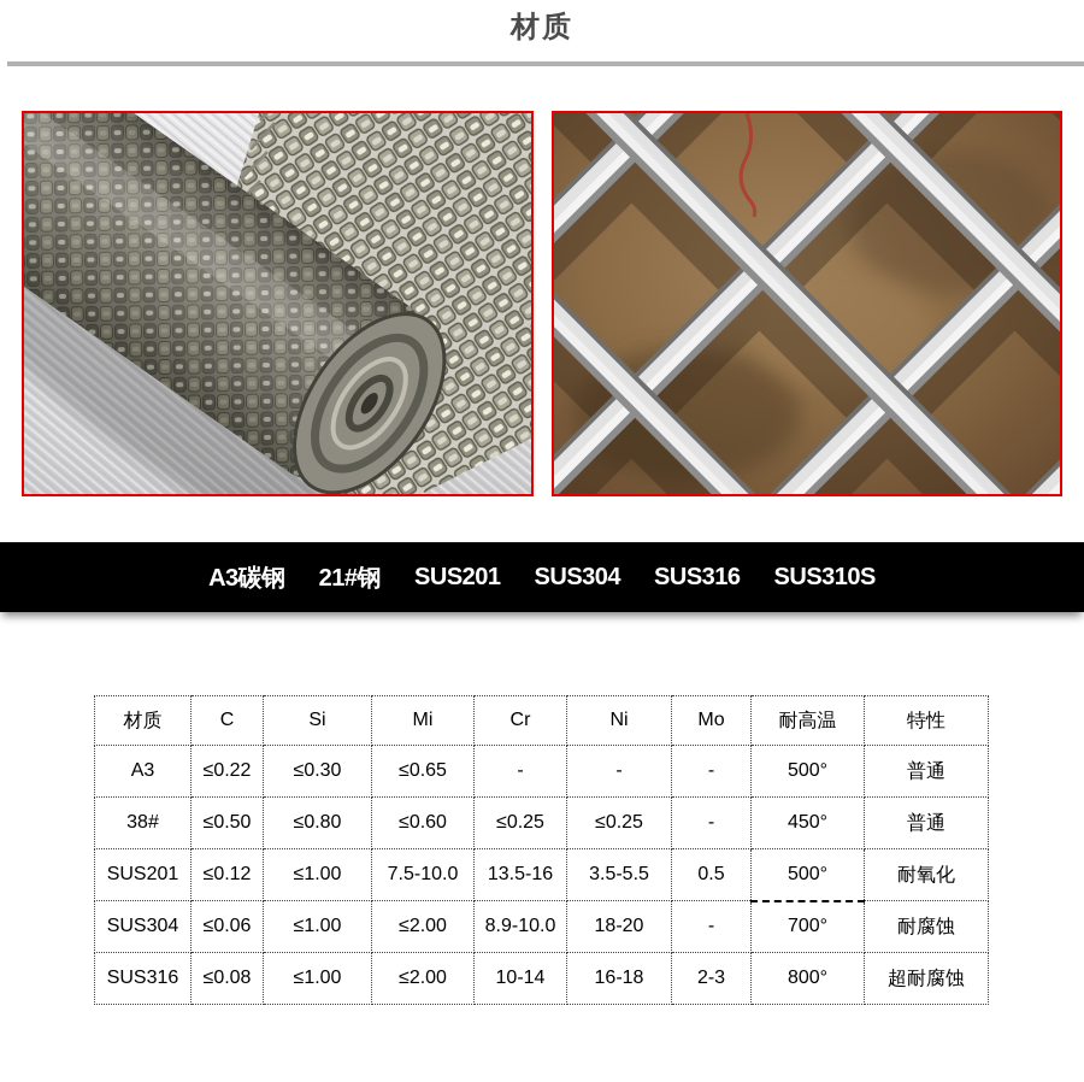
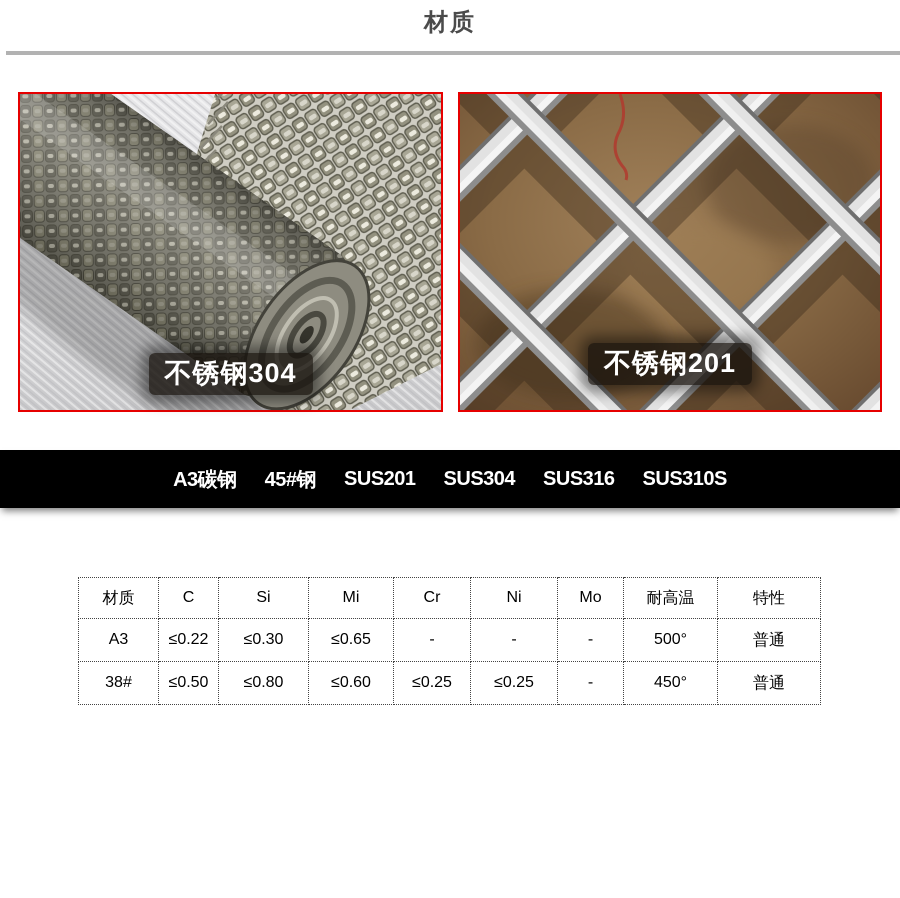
  材质
+ 不锈钢304
+ 不锈钢201
  A3碳钢
- 21#钢
+ 45#钢
  SUS201
  SUS304
  SUS316
  SUS310S
  材质	C	Si	Mi	Cr	Ni	Mo	耐高温	特性
  A3	≤0.22	≤0.30	≤0.65	-	-	-	500°	普通
  38#	≤0.50	≤0.80	≤0.60	≤0.25	≤0.25	-	450°	普通
- SUS201	≤0.12	≤1.00	7.5-10.0	13.5-16	3.5-5.5	0.5	500°	耐氧化
- SUS304	≤0.06	≤1.00	≤2.00	8.9-10.0	18-20	-	700°	耐腐蚀
- SUS316	≤0.08	≤1.00	≤2.00	10-14	16-18	2-3	800°	超耐腐蚀
